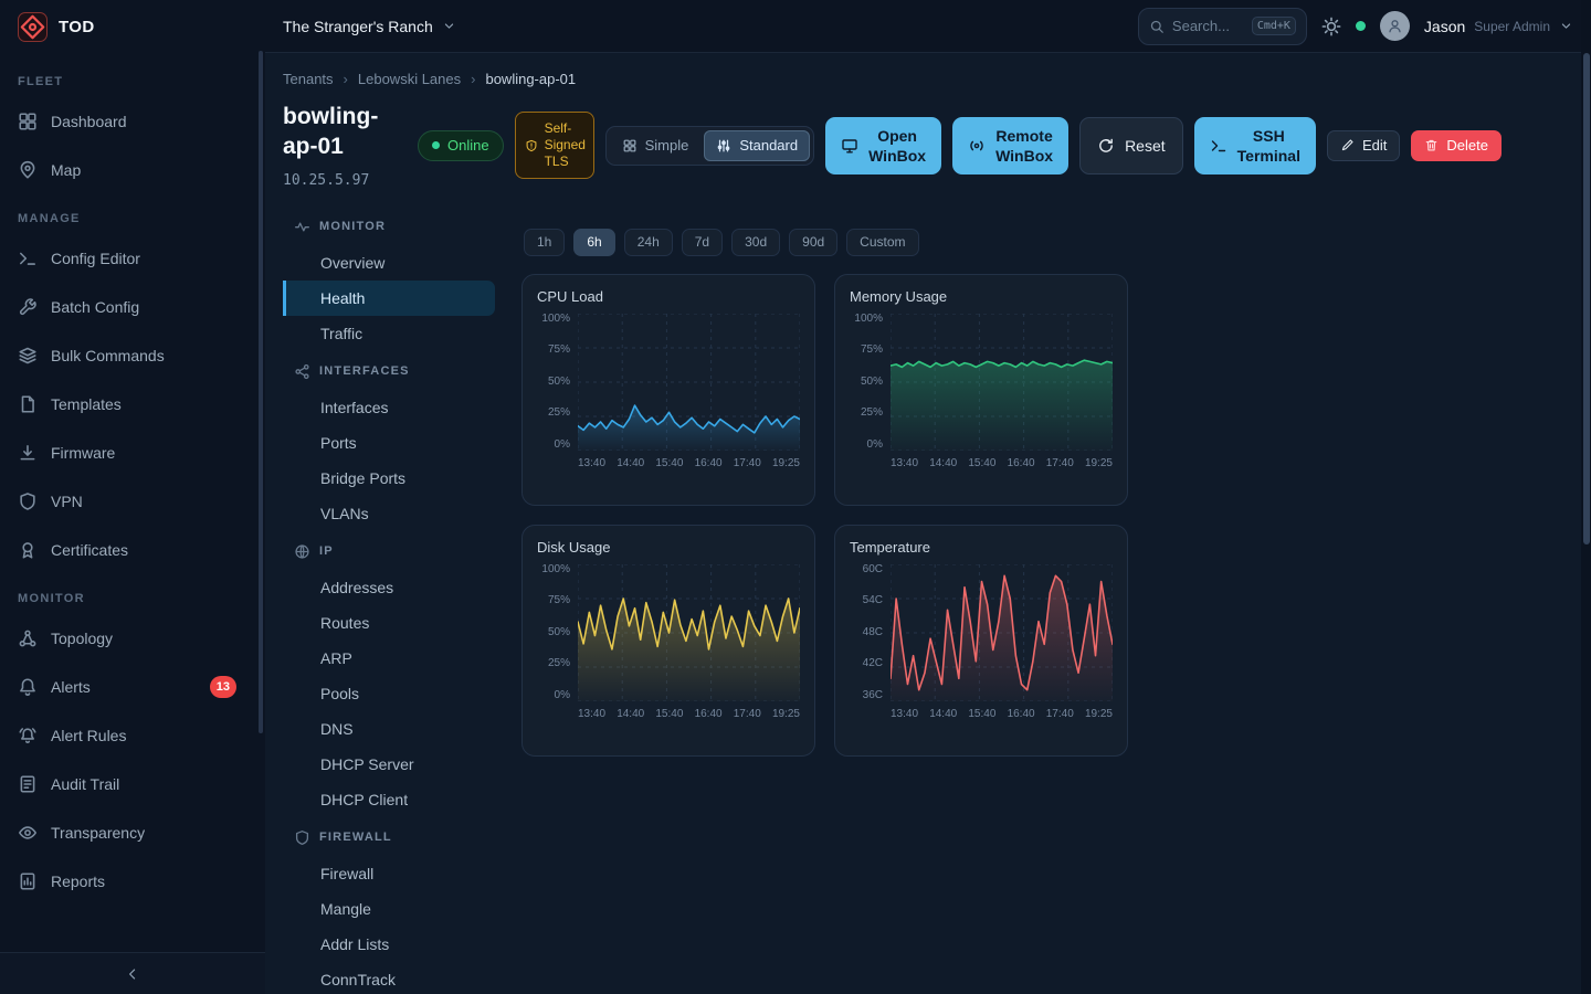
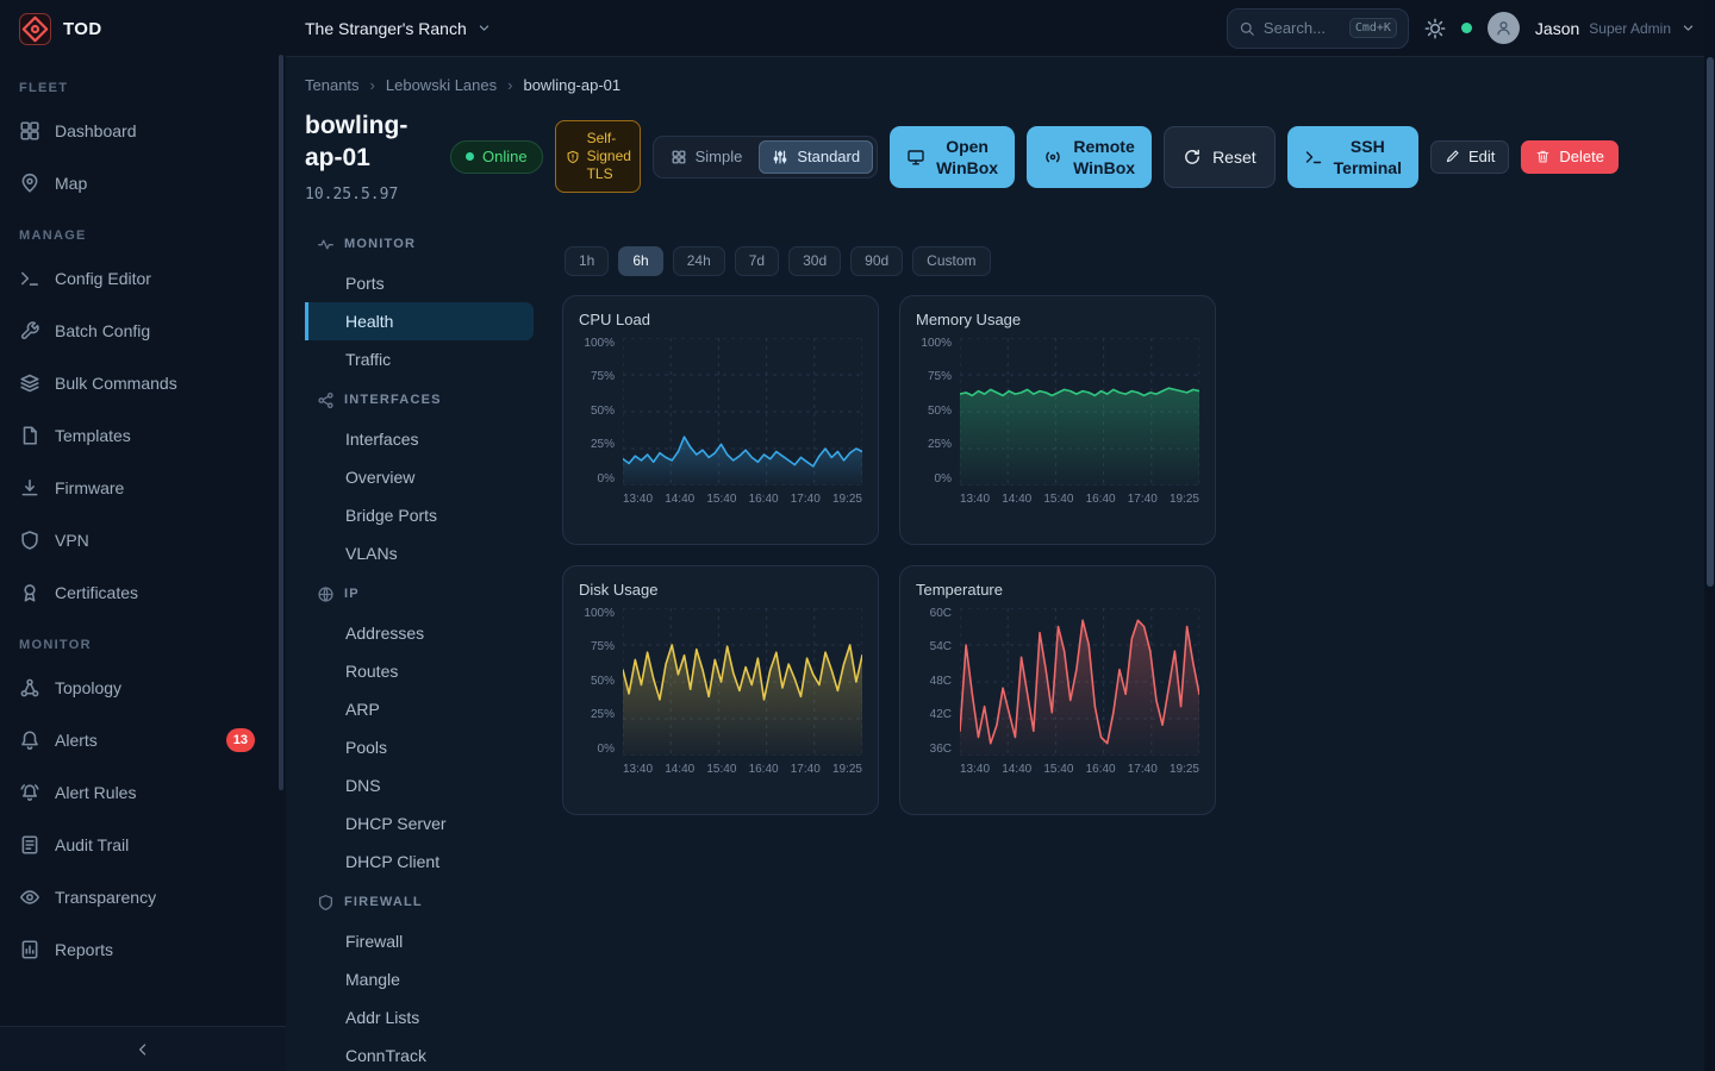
  TOD
  FLEET
  Dashboard
  Map
  MANAGE
  Config Editor
  Batch Config
  Bulk Commands
  Templates
  Firmware
  VPN
  Certificates
  MONITOR
  Topology
  Alerts
  13
  Alert Rules
  Audit Trail
  Transparency
  Reports
  The Stranger's Ranch
  Search...
  Cmd+K
  Jason
  Super Admin
  Tenants
  ›
  Lebowski Lanes
  ›
  bowling-ap-01
  bowling-ap-01
  10.25.5.97
  Online
  Self-Signed TLS
  Simple
  Standard
  Open WinBox
  Remote WinBox
  Reset
  SSH Terminal
  Edit
  Delete
  MONITOR
- Overview
+ Ports
  Health
  Traffic
  INTERFACES
  Interfaces
- Ports
+ Overview
  Bridge Ports
  VLANs
  IP
  Addresses
  Routes
  ARP
  Pools
  DNS
  DHCP Server
  DHCP Client
  FIREWALL
  Firewall
  Mangle
  Addr Lists
  ConnTrack
  1h
  6h
  24h
  7d
  30d
  90d
  Custom
  CPU Load
  100%
  75%
  50%
  25%
  0%
  13:40
  14:40
  15:40
  16:40
  17:40
  19:25
  Memory Usage
  100%
  75%
  50%
  25%
  0%
  13:40
  14:40
  15:40
  16:40
  17:40
  19:25
  Disk Usage
  100%
  75%
  50%
  25%
  0%
  13:40
  14:40
  15:40
  16:40
  17:40
  19:25
  Temperature
  60C
  54C
  48C
  42C
  36C
  13:40
  14:40
  15:40
  16:40
  17:40
  19:25
